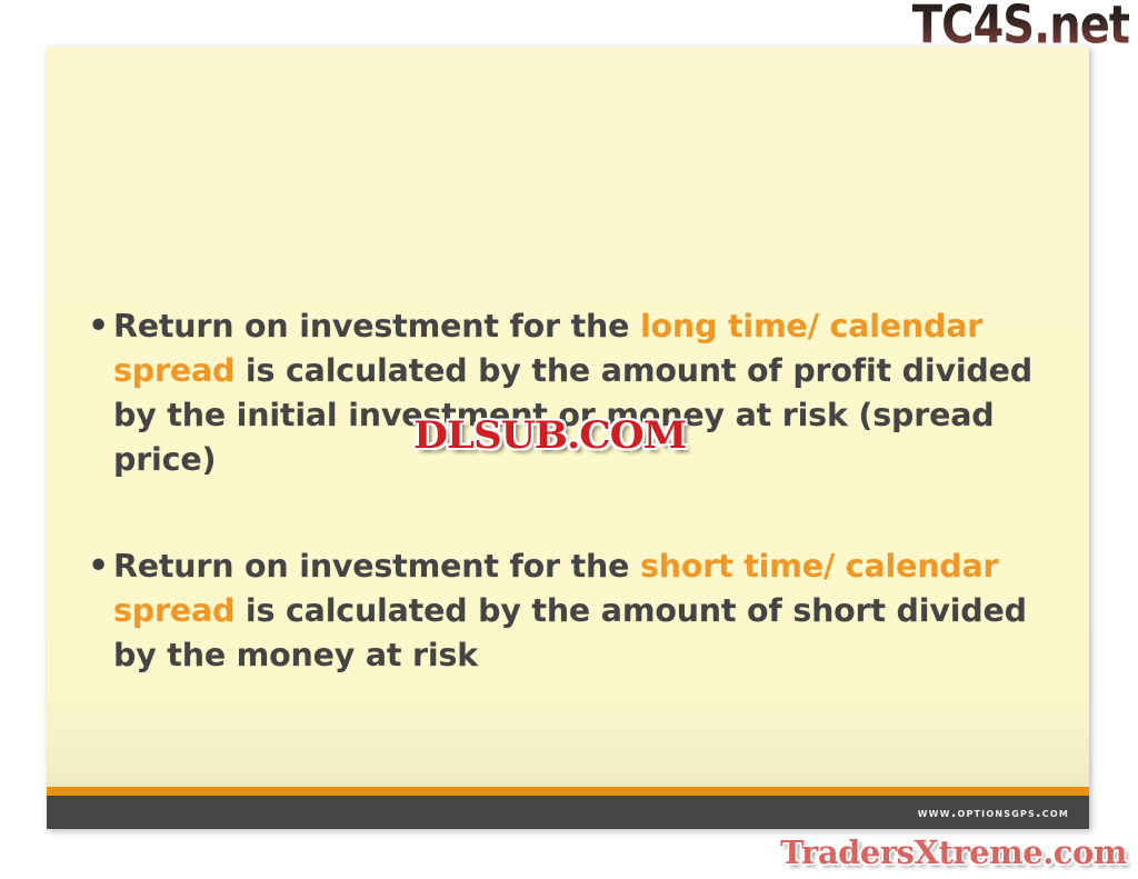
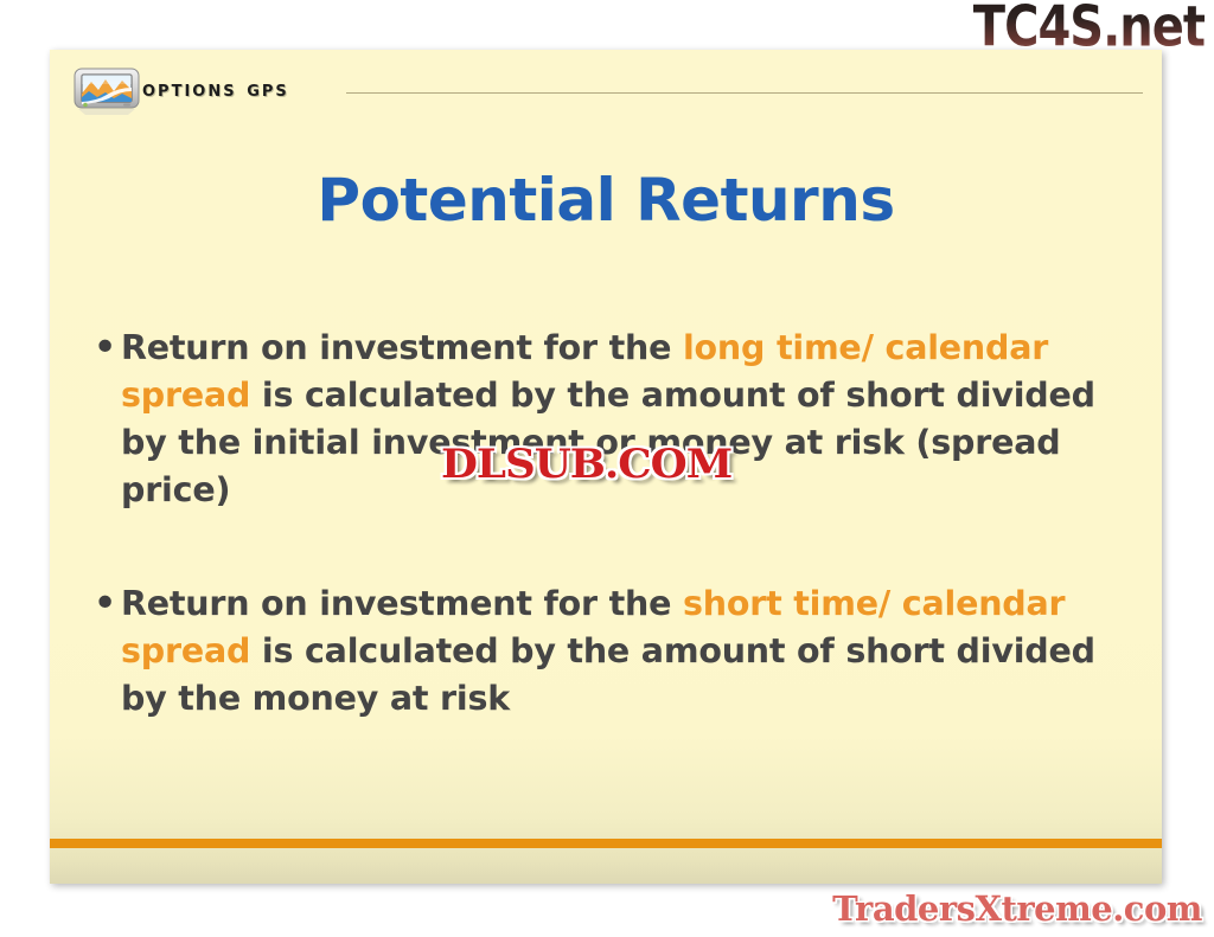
+ options gps
+ Potential Returns
  •
- Return on investment for the long time/ calendar spread is calculated by the amount of profit divided by the initial investment or money at risk (spread price)
+ Return on investment for the long time/ calendar spread is calculated by the amount of short divided by the initial investment or money at risk (spread price)
  •
  Return on investment for the short time/ calendar spread is calculated by the amount of short divided by the money at risk
- www.optionsgps.com
  TC4S.net
  DLSUB.COM
  TradersXtreme.com
